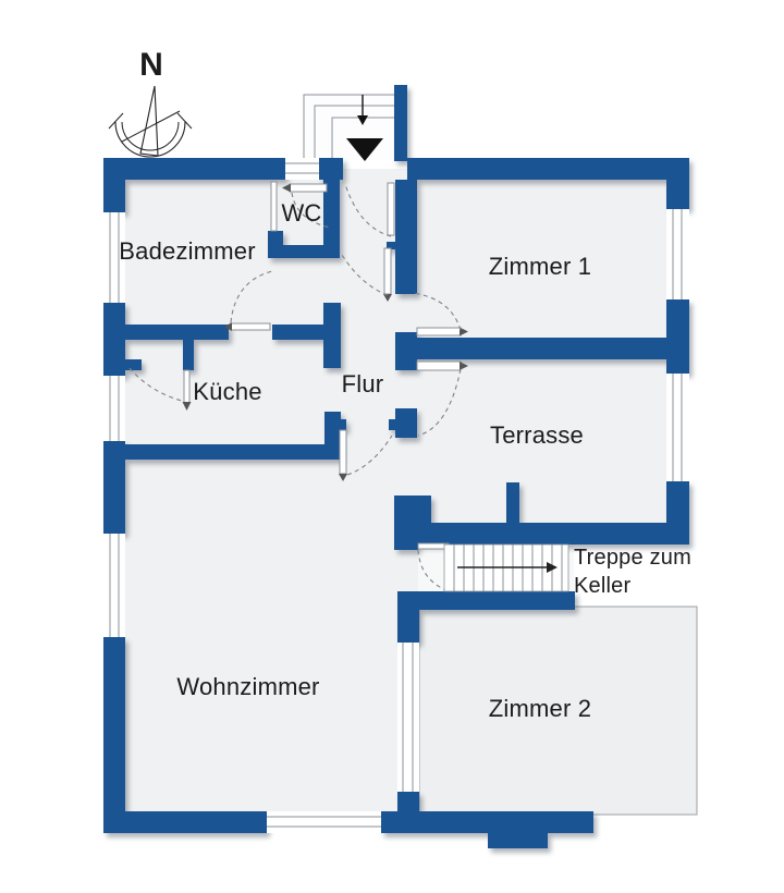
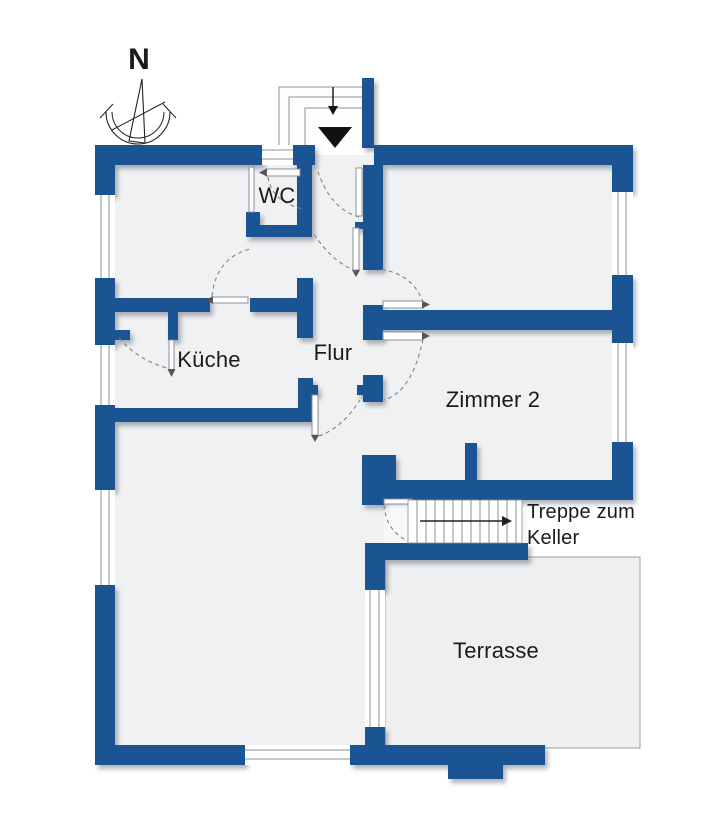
  N
  WC
- Badezimmer
- Zimmer 1
  Küche
  Flur
- Terrasse
+ Zimmer 2
- Wohnzimmer
- Zimmer 2
+ Terrasse
  Treppe zum
  Keller
